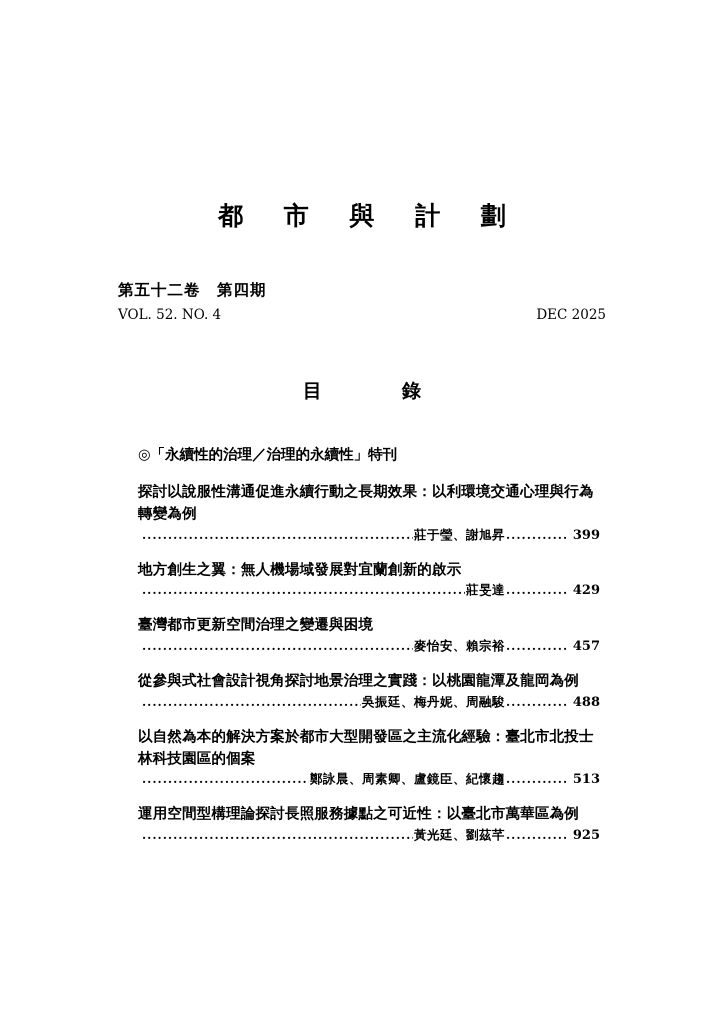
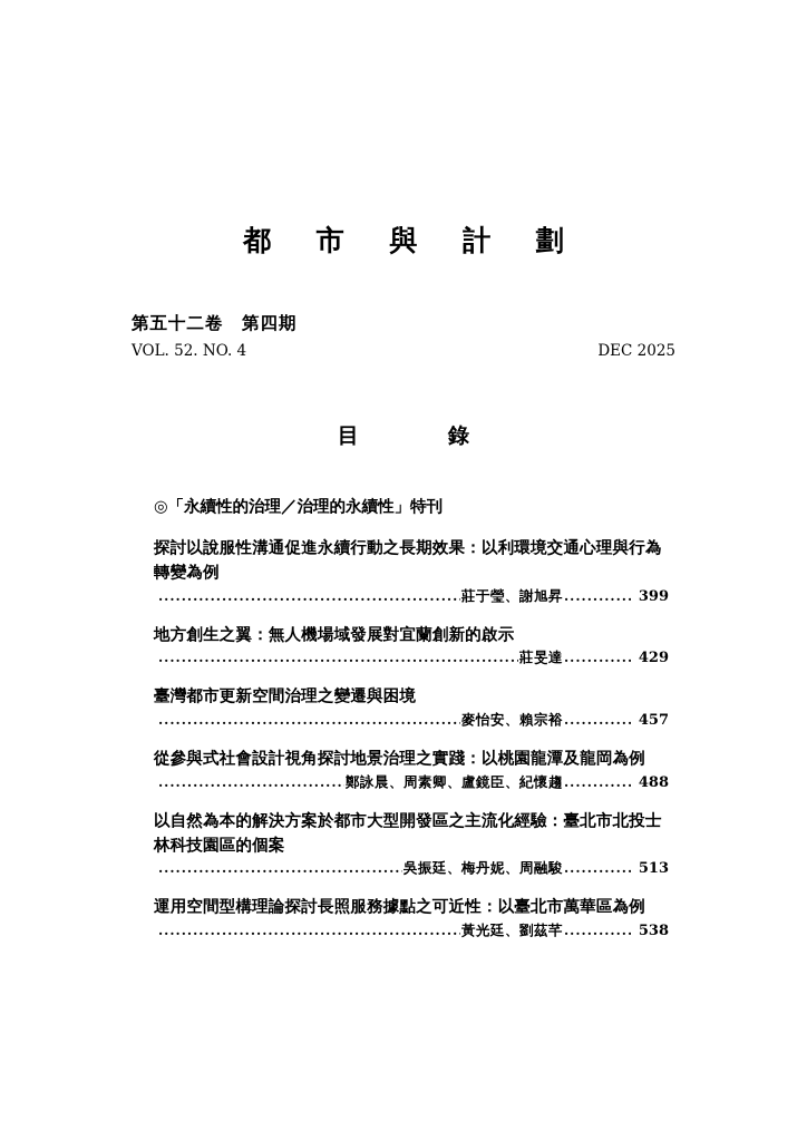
  都 市 與 計 劃
  第五十二卷 第四期
  VOL. 52. NO. 4
  DEC 2025
  目 錄
  ◎「永續性的治理／治理的永續性」特刊
  探討以說服性溝通促進永續行動之長期效果：以利環境交通心理與行為轉變為例
  莊于瑩、謝旭昇
  ............
  399
  地方創生之翼：無人機場域發展對宜蘭創新的啟示
  ..............................................................
  莊旻達
  ............
  429
  臺灣都市更新空間治理之變遷與困境
  麥怡安、賴宗裕
  ............
  457
  從參與式社會設計視角探討地景治理之實踐：以桃園龍潭及龍岡為例
- 吳振廷、梅丹妮、周融駿
+ 鄭詠晨、周素卿、盧鏡臣、紀懷趨
  ............
  488
  以自然為本的解決方案於都市大型開發區之主流化經驗：臺北市北投士林科技園區的個案
- 鄭詠晨、周素卿、盧鏡臣、紀懷趨
+ 吳振廷、梅丹妮、周融駿
  ............
  513
  運用空間型構理論探討長照服務據點之可近性：以臺北市萬華區為例
  黃光廷、劉茲芊
  ............
- 925
+ 538
